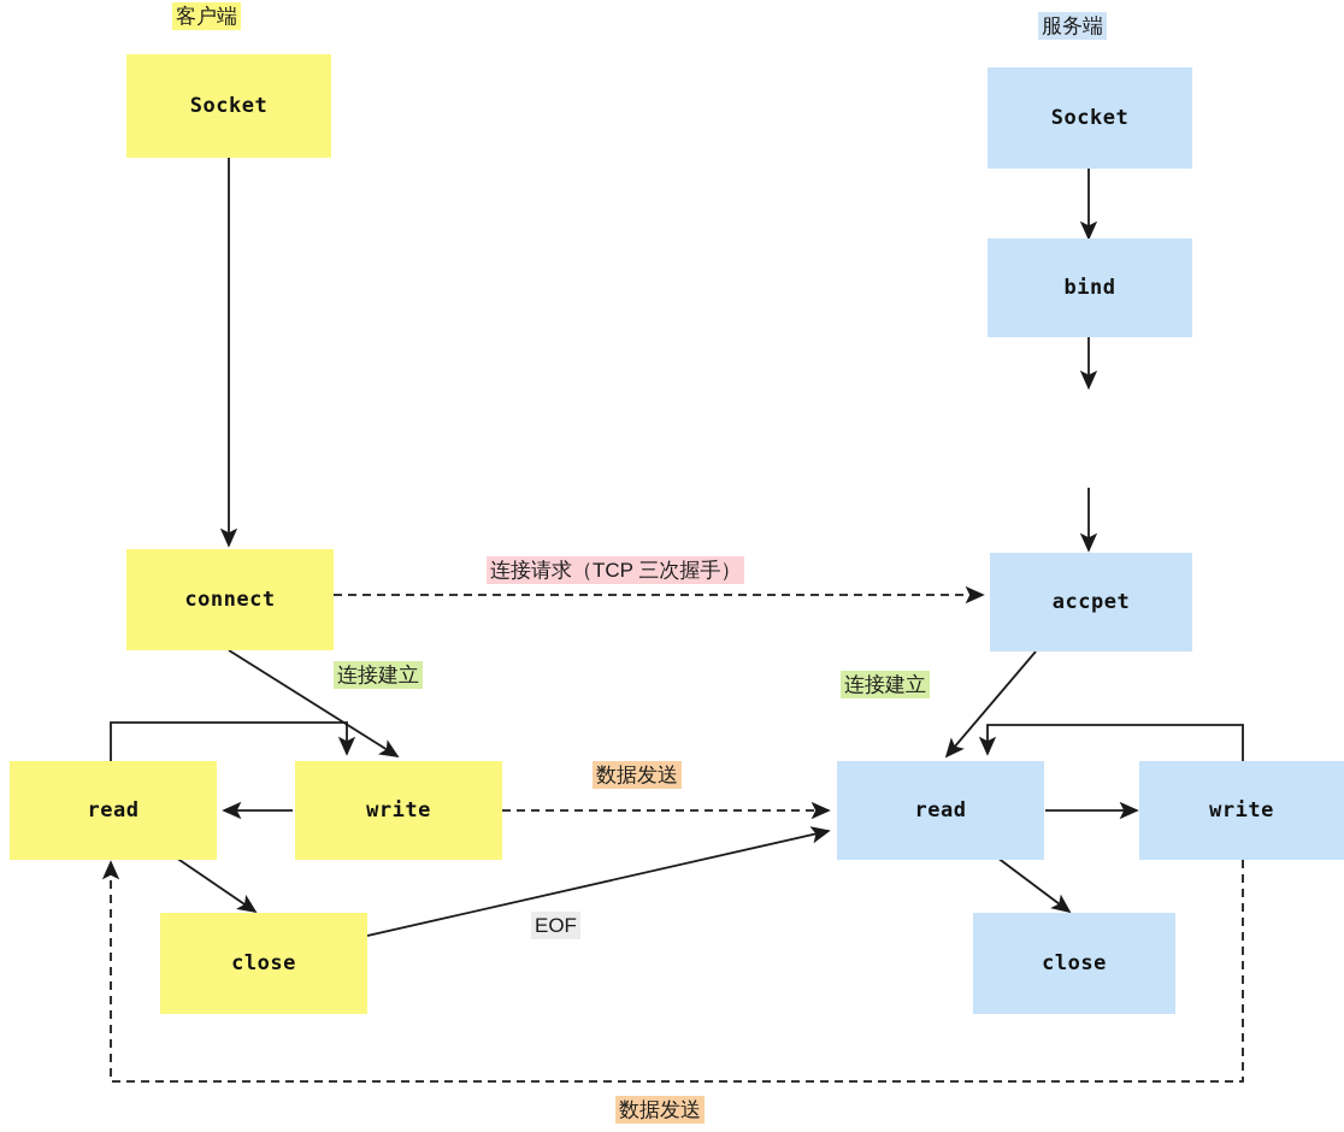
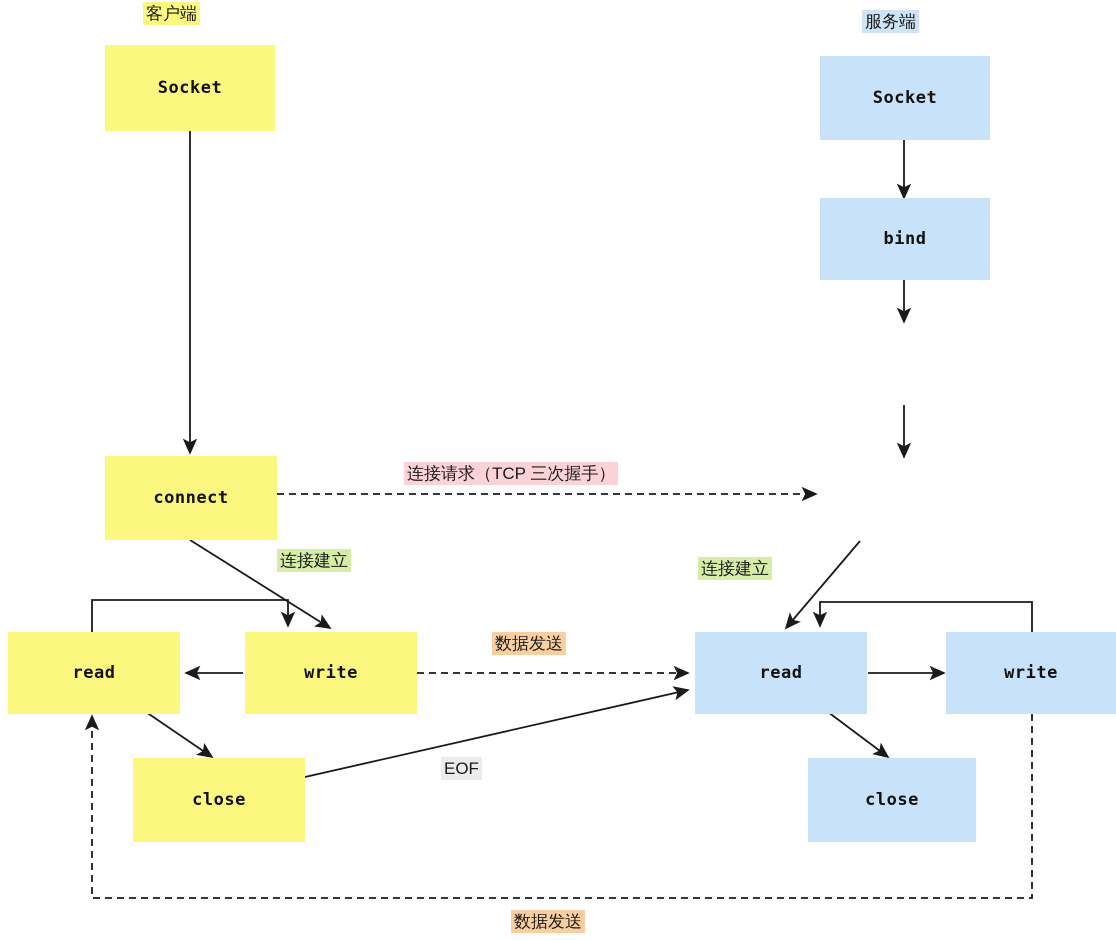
  客户端
  服务端
  Socket
  connect
  read
  write
  close
  Socket
  bind
- accpet
  read
  write
  close
  连接请求（TCP 三次握手）
  连接建立
  连接建立
  数据发送
  EOF
  数据发送
